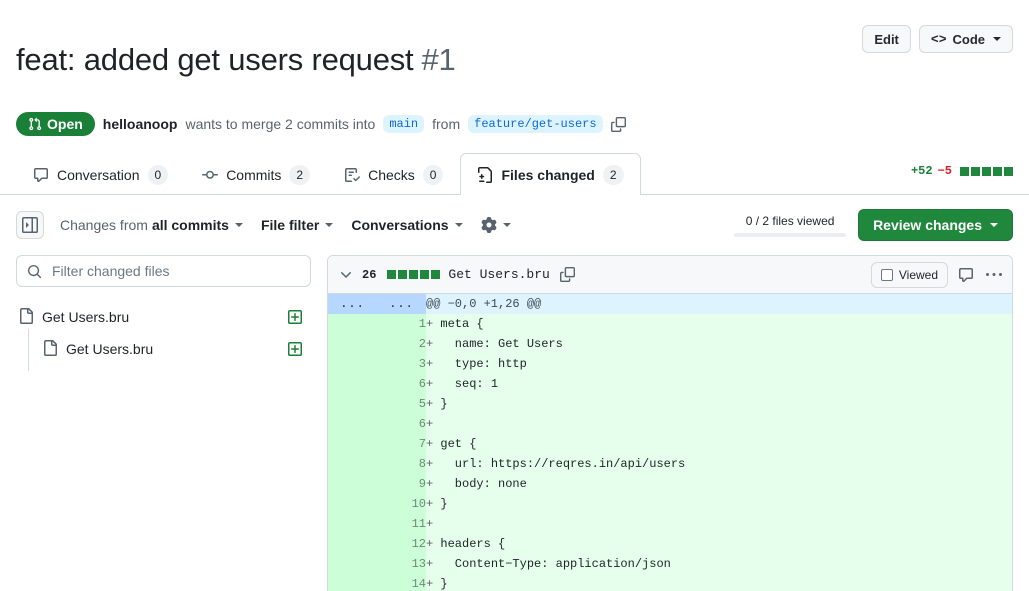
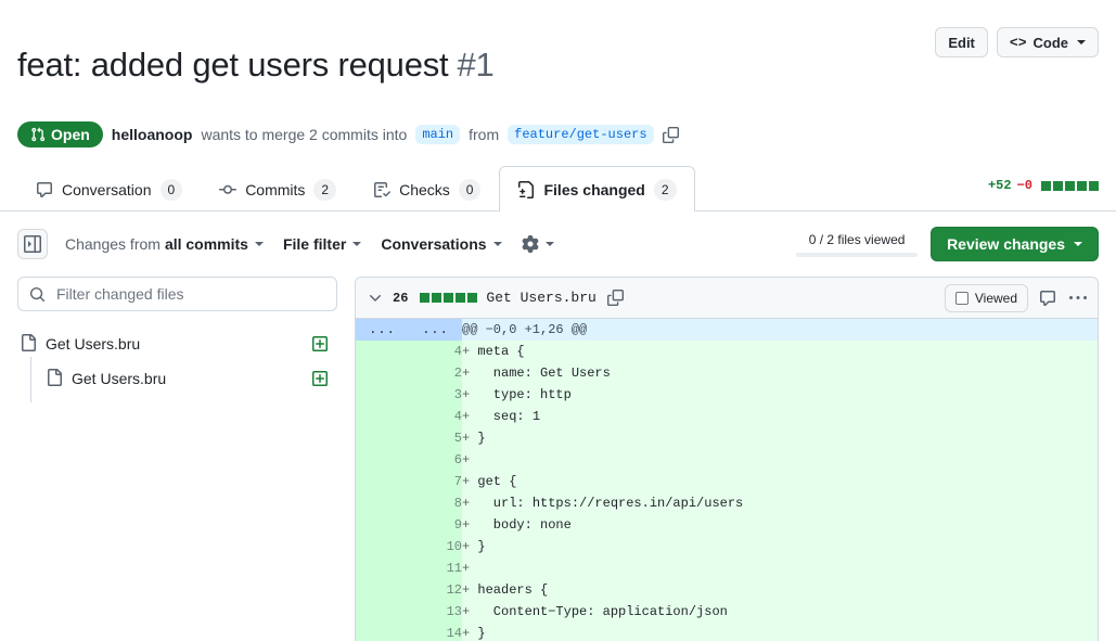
  feat: added get users request #1
  Edit
  <>
  Code
  Open
  helloanoop
  wants to merge 2 commits into
  main
  from
  feature/get-users
  Conversation
  0
  Commits
  2
  Checks
  0
  Files changed
  2
  +52
- −5
+ −0
  Changes from
  all commits
  File filter
  Conversations
  0 / 2 files viewed
  Review changes
  Filter changed files
  Get Users.bru
  Get Users.bru
  26
  Get Users.bru
  Viewed
  ...	...	@@ −0,0 +1,26 @@
- 	1	+ meta {
+ 	4	+ meta {
  	2	+ name: Get Users
  	3	+ type: http
- 	6	+ seq: 1
+ 	4	+ seq: 1
  	5	+ }
  	6	+
  	7	+ get {
  	8	+ url: https://reqres.in/api/users
  	9	+ body: none
  	10	+ }
  	11	+
  	12	+ headers {
  	13	+ Content−Type: application/json
  	14	+ }
